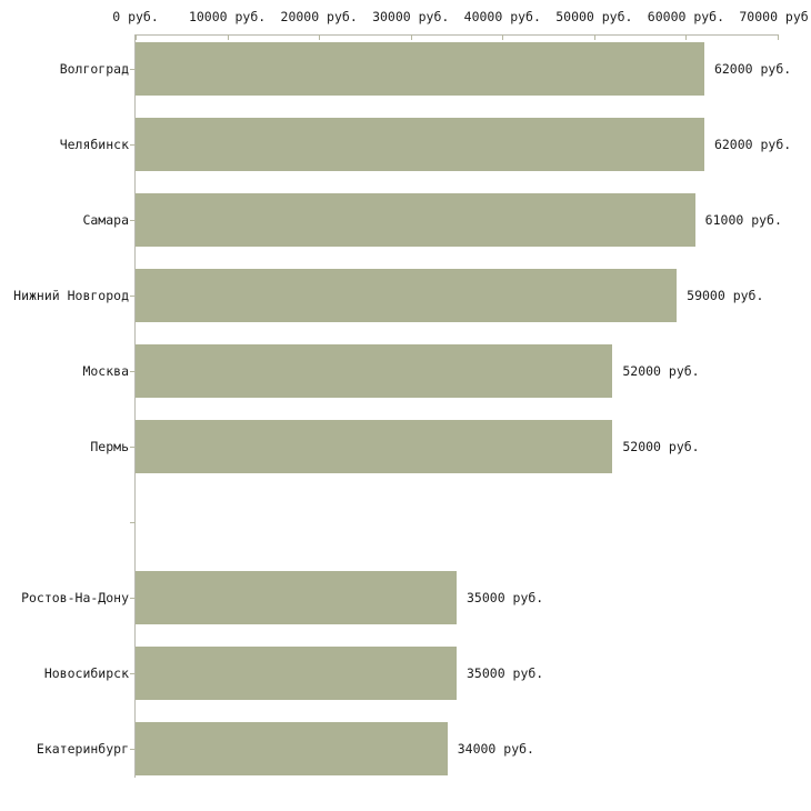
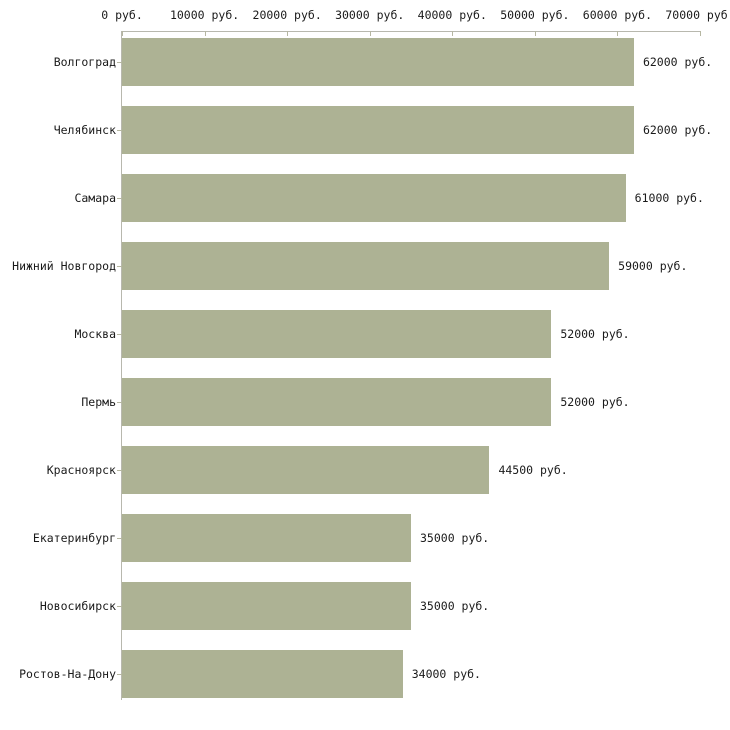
  0 руб.
  10000 руб.
  20000 руб.
  30000 руб.
  40000 руб.
  50000 руб.
  60000 руб.
  70000 руб
  62000 руб.
  Волгоград
  62000 руб.
  Челябинск
  61000 руб.
  Самара
  59000 руб.
  Нижний Новгород
  52000 руб.
  Москва
  52000 руб.
  Пермь
+ 44500 руб.
+ Красноярск
  35000 руб.
- Ростов-На-Дону
+ Екатеринбург
  35000 руб.
  Новосибирск
  34000 руб.
- Екатеринбург
+ Ростов-На-Дону
